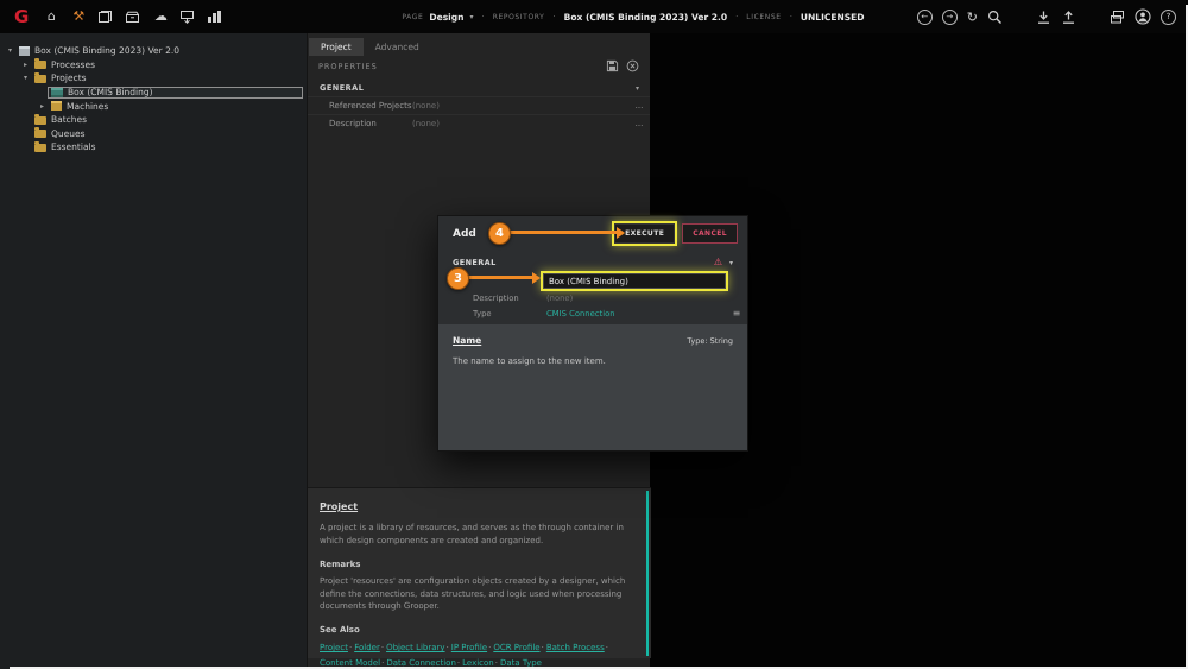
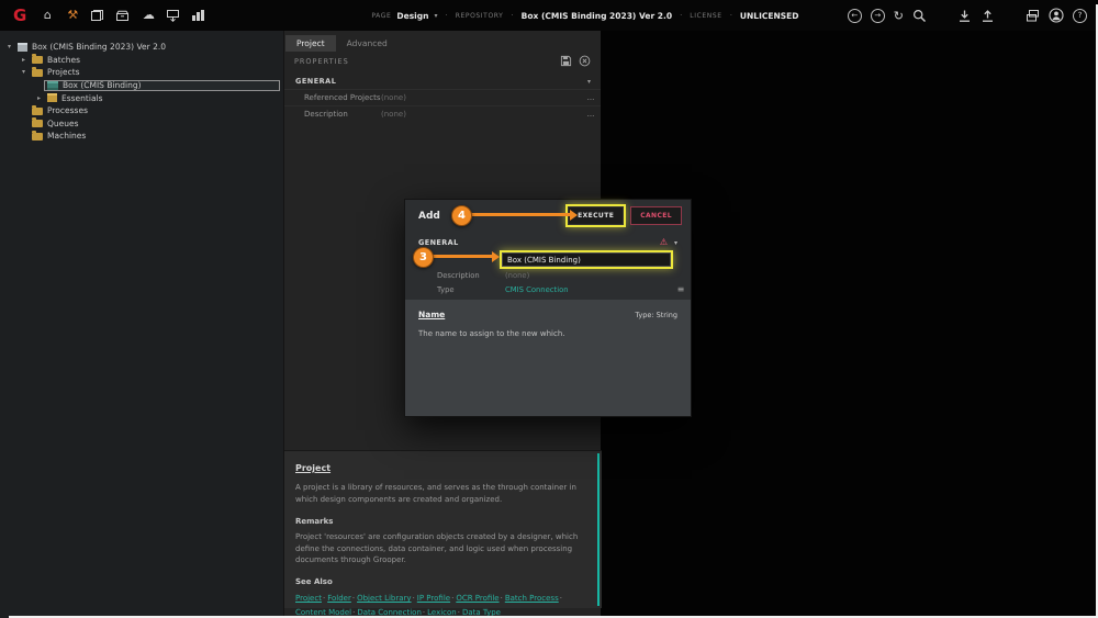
  G
  ⌂
  ⚒
  ☁
  Design
  ·
  ·
  Box (CMIS Binding 2023) Ver 2.0
  ·
  ·
  UNLICENSED
  ←
  →
  ↻
  ?
  Box (CMIS Binding 2023) Ver 2.0
- Processes
+ Batches
  Projects
  Box (CMIS Binding)
- Machines
+ Essentials
- Batches
+ Processes
  Queues
- Essentials
+ Machines
  Project
  Advanced
  PROPERTIES
  GENERAL
  Referenced Projects
  (none)
  ...
  Description
  (none)
  ...
  Project
  A project is a library of resources, and serves as the through container in which design components are created and organized.
  Remarks
- Project 'resources' are configuration objects created by a designer, which define the connections, data structures, and logic used when processing documents through Grooper.
+ Project 'resources' are configuration objects created by a designer, which define the connections, data container, and logic used when processing documents through Grooper.
  See Also
  Project Folder Object Library IP Profile OCR Profile Batch ProcessContent Model Data Connection Lexicon Data Type
  Add
  GENERAL
  ⚠
  Box (CMIS Binding)
  Description
  (none)
  Type
  CMIS Connection
  ≡
  Name
  Type: String
- The name to assign to the new item.
+ The name to assign to the new which.
  4
  3
